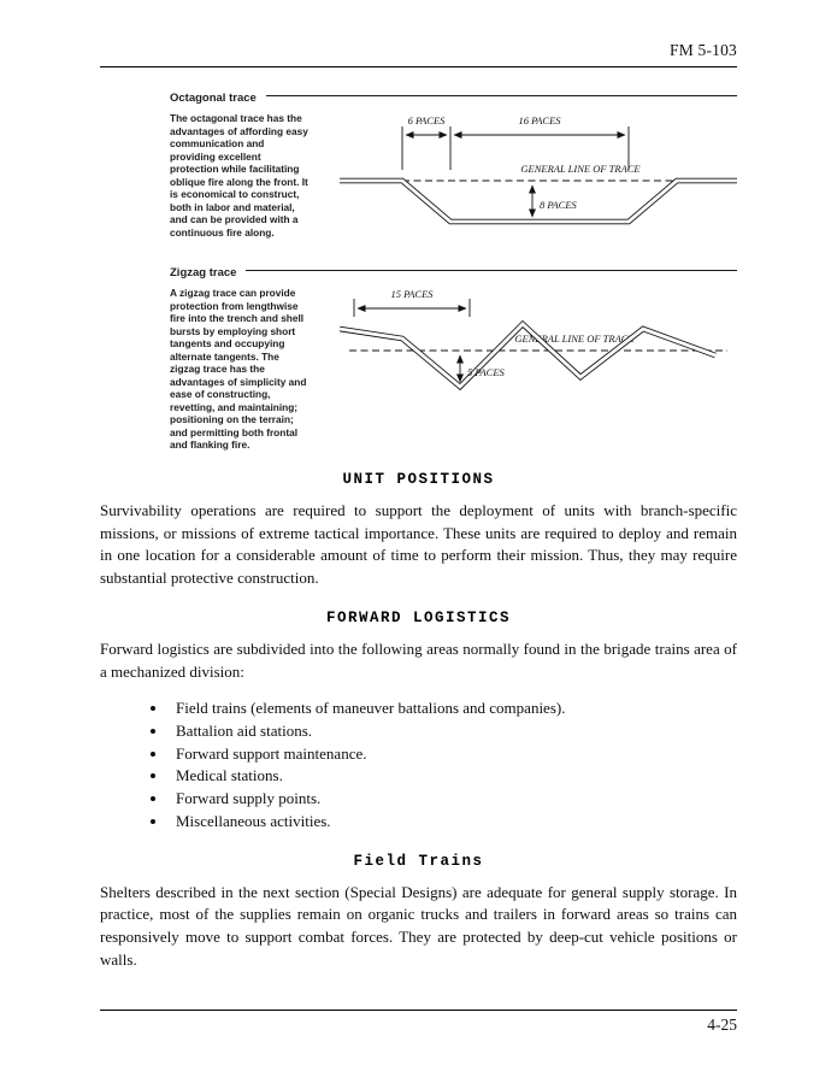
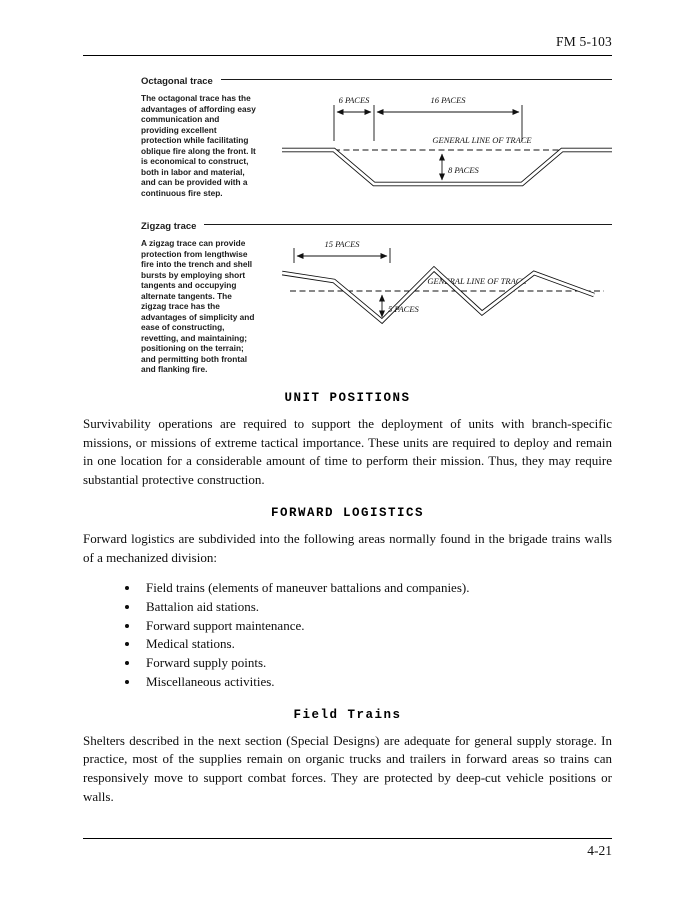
  FM 5-103
  Octagonal trace
- The octagonal trace has the advantages of affording easy communication and providing excellent protection while facilitating oblique fire along the front. It is economical to construct, both in labor and material, and can be provided with a continuous fire along.
+ The octagonal trace has the advantages of affording easy communication and providing excellent protection while facilitating oblique fire along the front. It is economical to construct, both in labor and material, and can be provided with a continuous fire step.
  6 PACES
  16 PACES
  GENERAL LINE OF TRACE
  8 PACES
  Zigzag trace
  A zigzag trace can provide protection from lengthwise fire into the trench and shell bursts by employing short tangents and occupying alternate tangents. The zigzag trace has the advantages of simplicity and ease of constructing, revetting, and maintaining; positioning on the terrain; and permitting both frontal and flanking fire.
  15 PACES
  GENRAL LINE OF TRAC
  5 PACES
  UNIT POSITIONS
  Survivability operations are required to support the deployment of units with branch-specific missions, or missions of extreme tactical importance. These units are required to deploy and remain in one location for a considerable amount of time to perform their mission. Thus, they may require substantial protective construction.
  FORWARD LOGISTICS
- Forward logistics are subdivided into the following areas normally found in the brigade trains area of a mechanized division:
+ Forward logistics are subdivided into the following areas normally found in the brigade trains walls of a mechanized division:
  Field trains (elements of maneuver battalions and companies).
  Battalion aid stations.
  Forward support maintenance.
  Medical stations.
  Forward supply points.
  Miscellaneous activities.
  Field Trains
  Shelters described in the next section (Special Designs) are adequate for general supply storage. In practice, most of the supplies remain on organic trucks and trailers in forward areas so trains can responsively move to support combat forces. They are protected by deep-cut vehicle positions or walls.
- 4-25
+ 4-21
